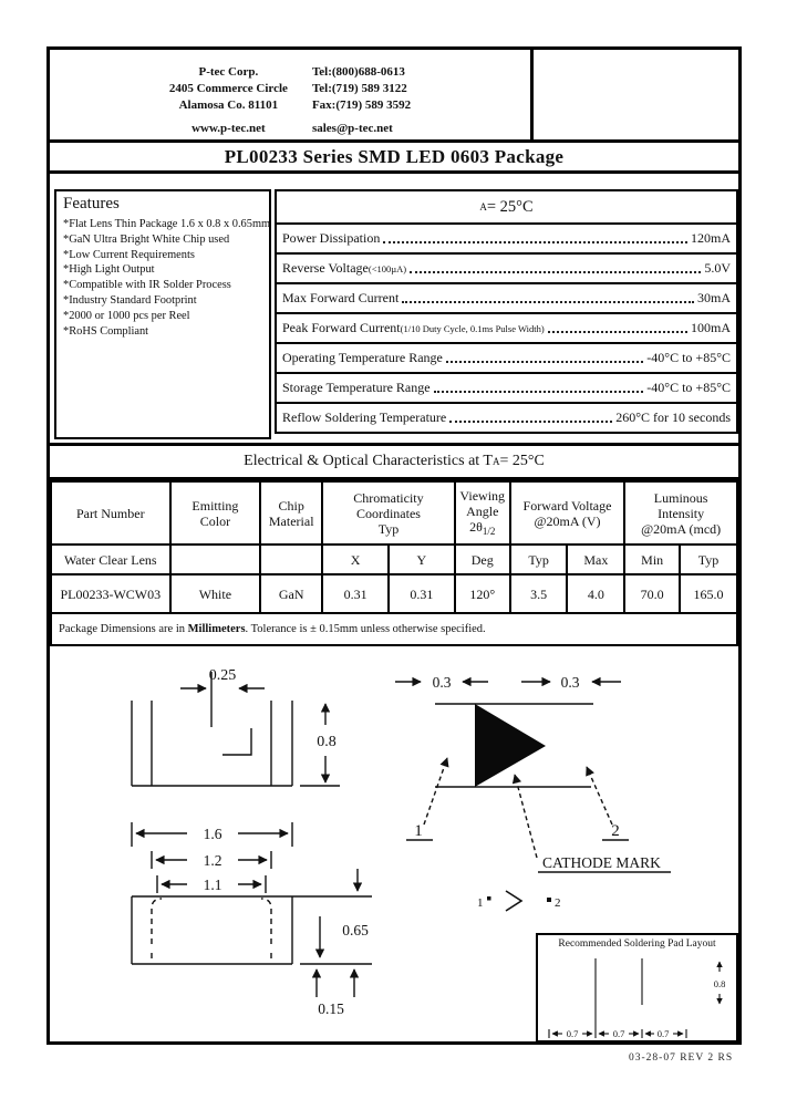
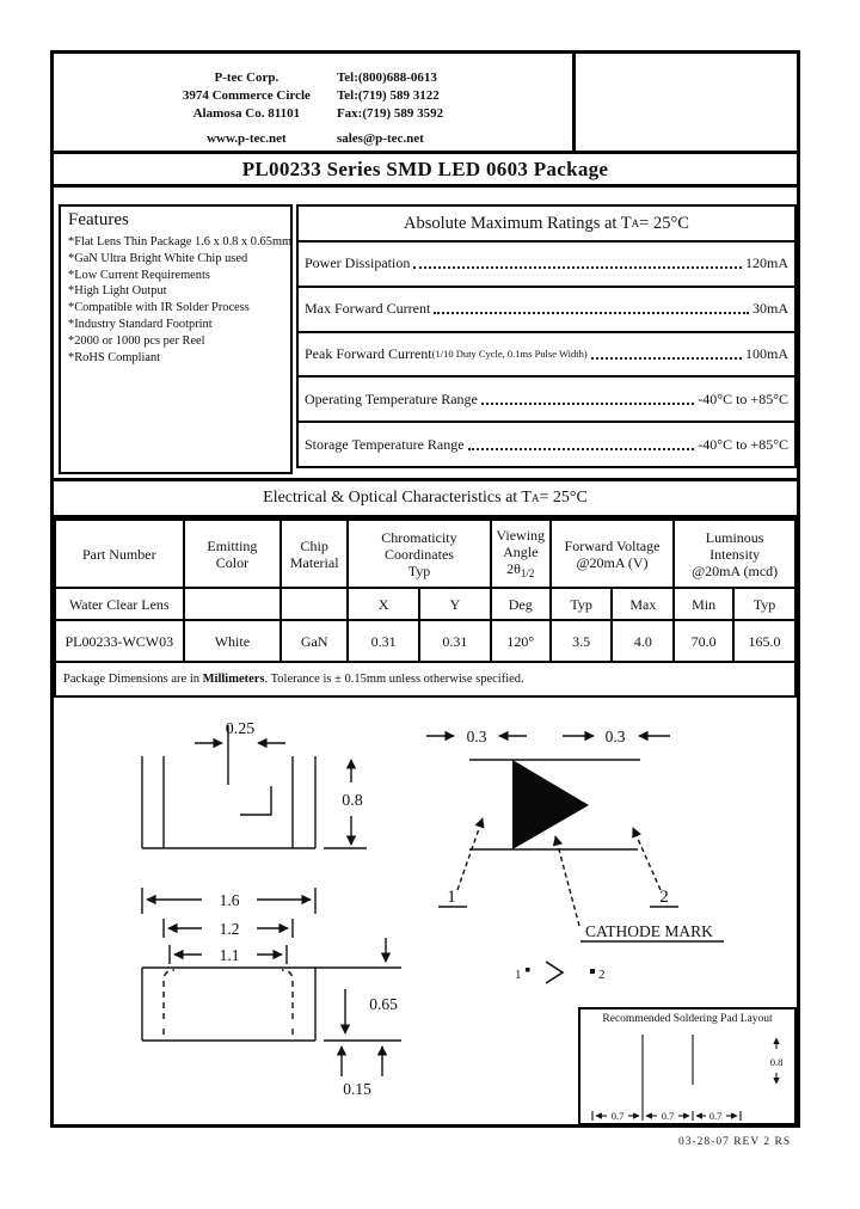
  P-tec Corp.
- 2405 Commerce Circle
+ 3974 Commerce Circle
  Alamosa Co. 81101
  www.p-tec.net
  Tel:(800)688-0613
  Tel:(719) 589 3122
  Fax:(719) 589 3592
  sales@p-tec.net
  PL00233 Series SMD LED 0603 Package
  Features
  *Flat Lens Thin Package 1.6 x 0.8 x 0.65mm
  *GaN Ultra Bright White Chip used
  *Low Current Requirements
  *High Light Output
  *Compatible with IR Solder Process
  *Industry Standard Footprint
  *2000 or 1000 pcs per Reel
  *RoHS Compliant
+ Absolute Maximum Ratings at T
  A
  = 25°C
  Power Dissipation
  120mA
- Reverse Voltage
- (<100µA)
- 5.0V
  Max Forward Current
  30mA
  Peak Forward Current
  (1/10 Duty Cycle, 0.1ms Pulse Width)
  100mA
  Operating Temperature Range
  -40°C to +85°C
  Storage Temperature Range
  -40°C to +85°C
- Reflow Soldering Temperature
- 260°C for 10 seconds
  Electrical & Optical Characteristics at T
  A
  = 25°C
  Part Number	Emitting Color	Chip Material	Chromaticity Coordinates Typ	Viewing Angle 2θ1/2	Forward Voltage @20mA (V)	Luminous Intensity @20mA (mcd)
  Water Clear Lens			X	Y	Deg	Typ	Max	Min	Typ
  PL00233-WCW03	White	GaN	0.31	0.31	120°	3.5	4.0	70.0	165.0
  Package Dimensions are in Millimeters. Tolerance is ± 0.15mm unless otherwise specified.
  0.25
  0.8
  1.6
  1.2
  1.1
  0.65
  0.15
  0.3
  0.3
  1
  2
  CATHODE MARK
  1
  2
  Recommended Soldering Pad Layout
  0.8
  0.7
  0.7
  0.7
  03-28-07 REV 2 RS
